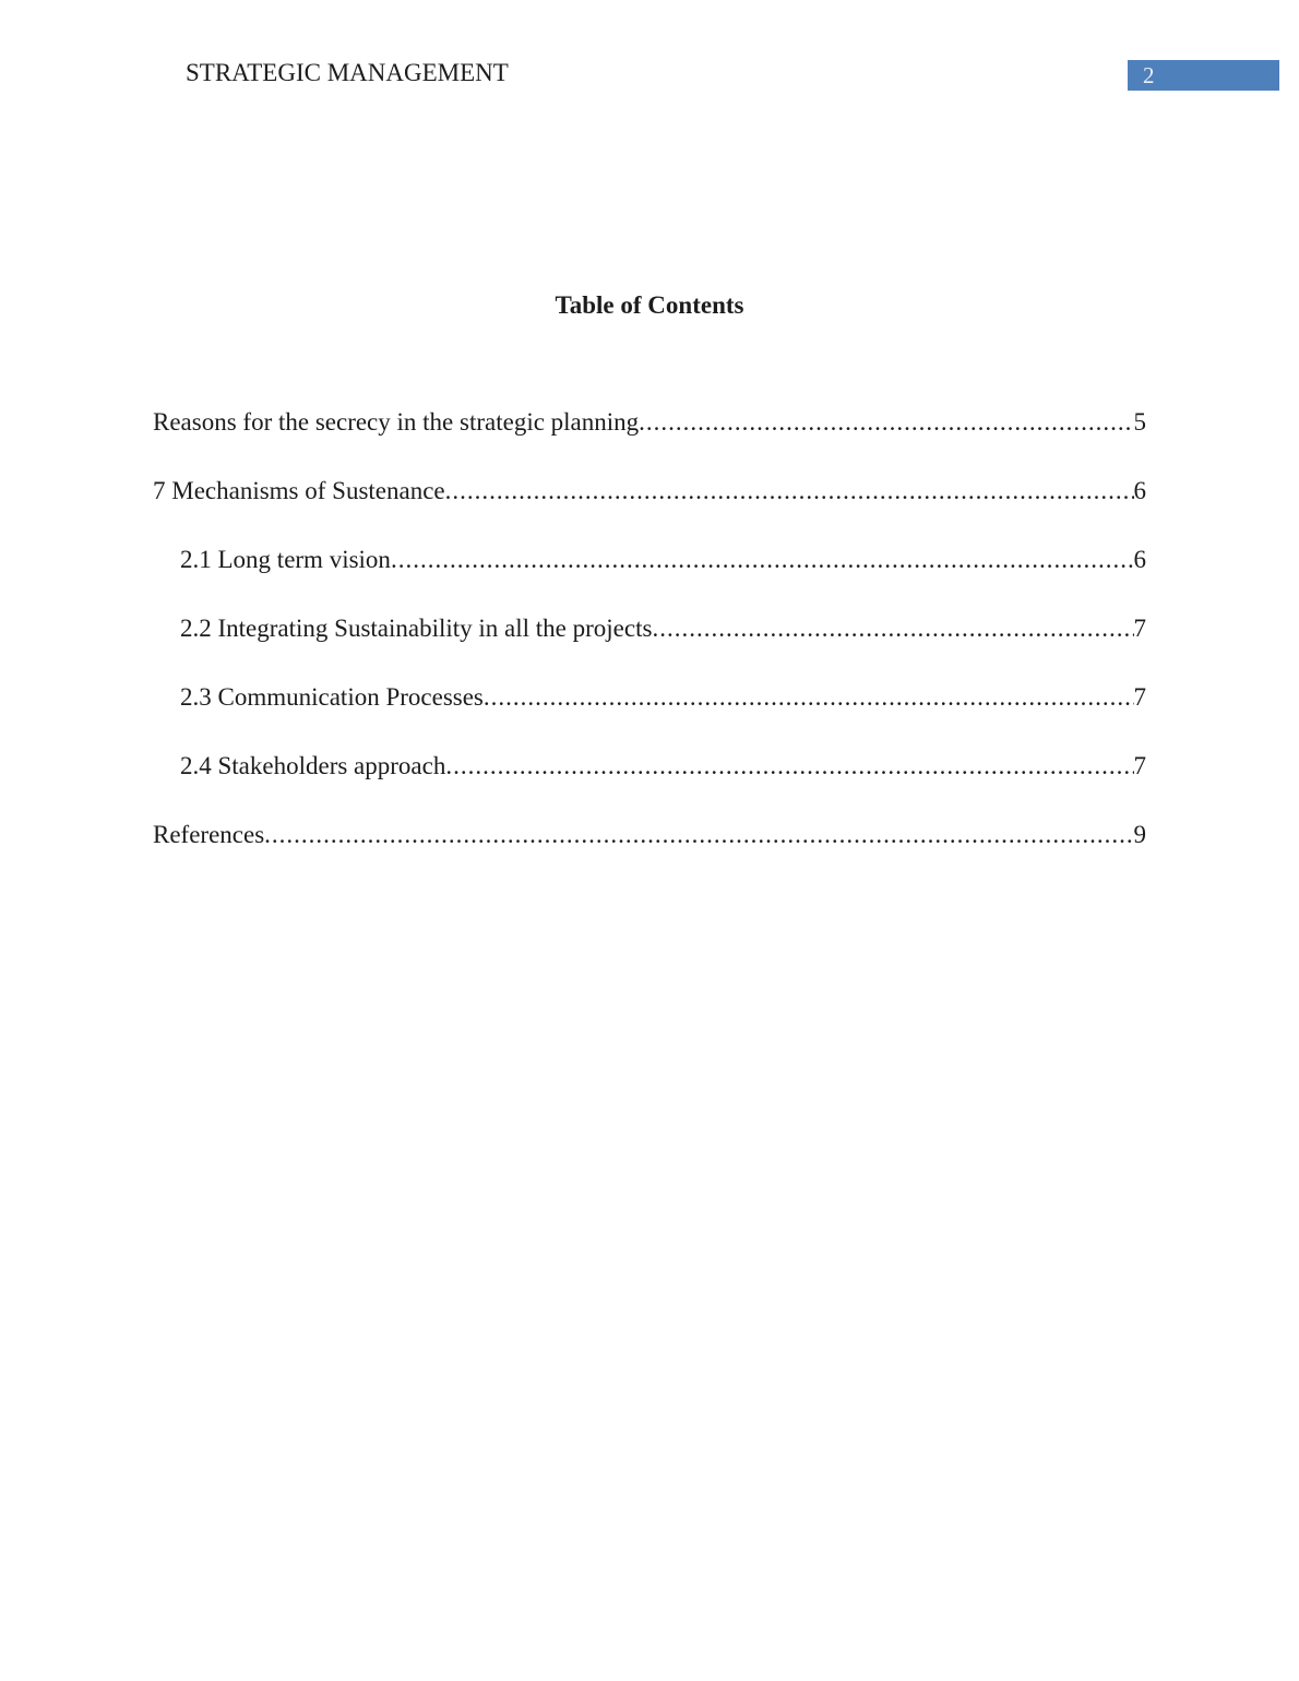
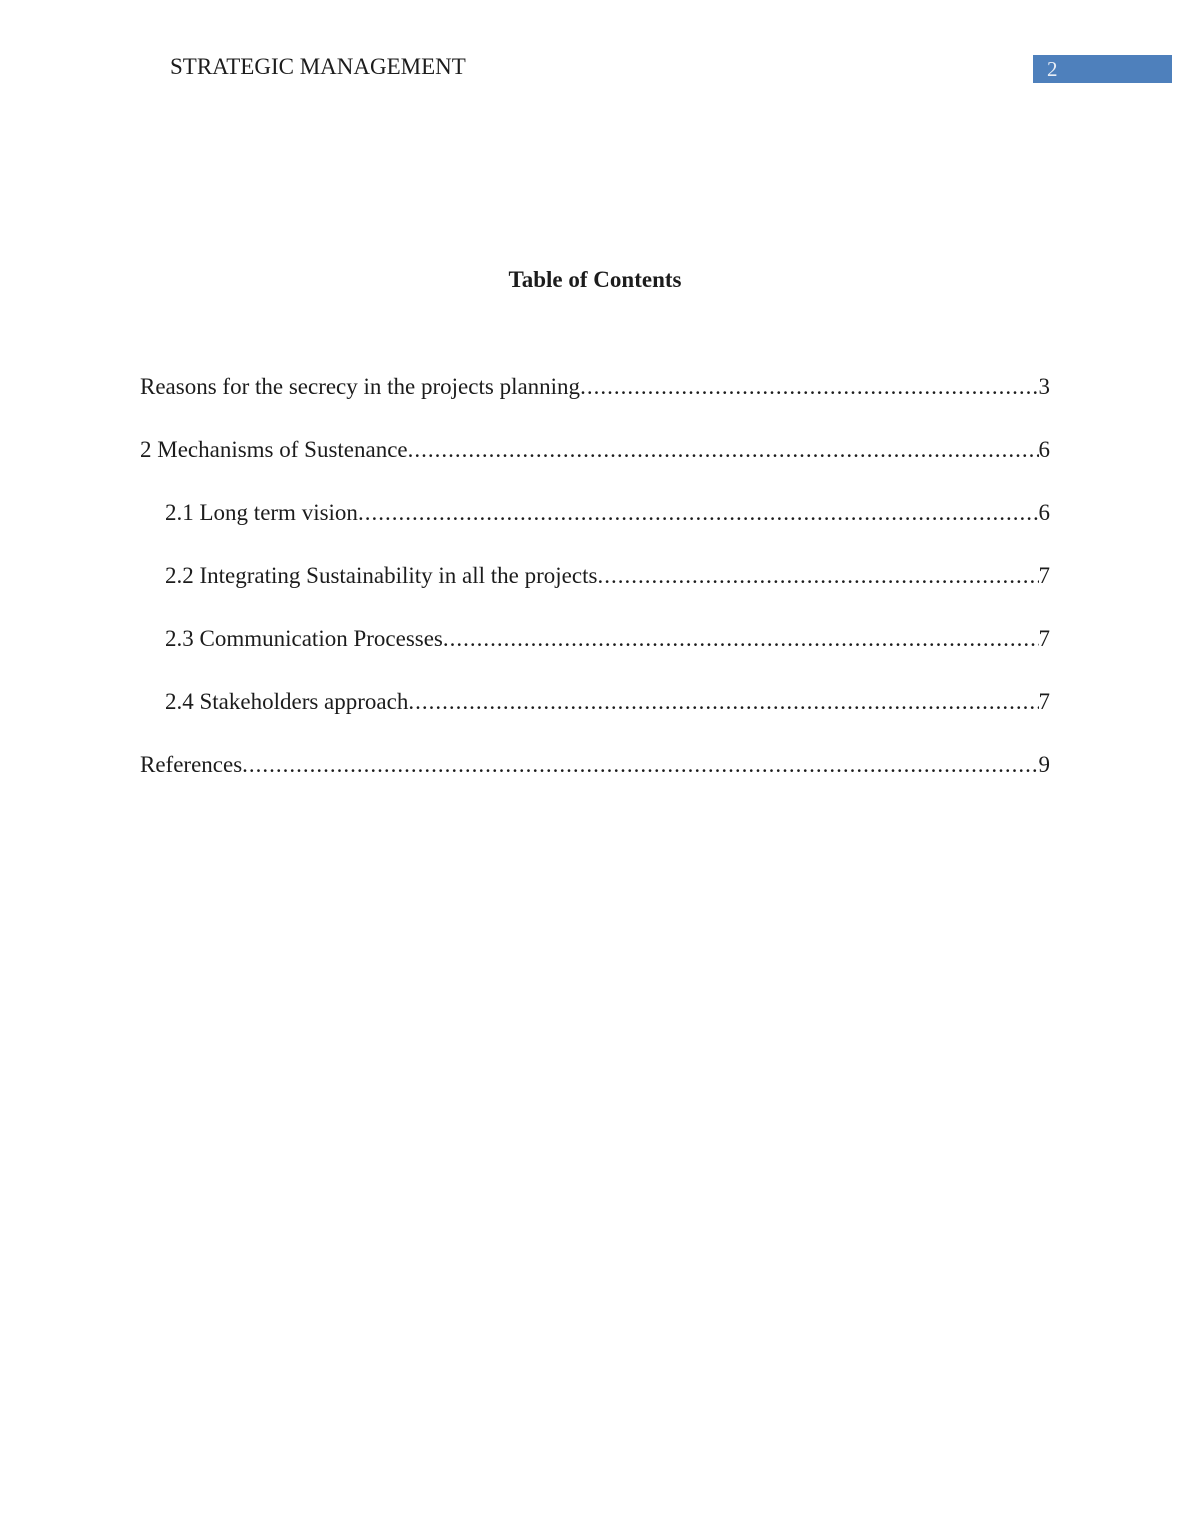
  STRATEGIC MANAGEMENT
  2
  Table of Contents
- Reasons for the secrecy in the strategic planning
+ Reasons for the secrecy in the projects planning
- 5
+ 3
- 7 Mechanisms of Sustenance
+ 2 Mechanisms of Sustenance
  6
  2.1 Long term vision
  6
  2.2 Integrating Sustainability in all the projects
  7
  2.3 Communication Processes
  7
  2.4 Stakeholders approach
  7
  References
  9
